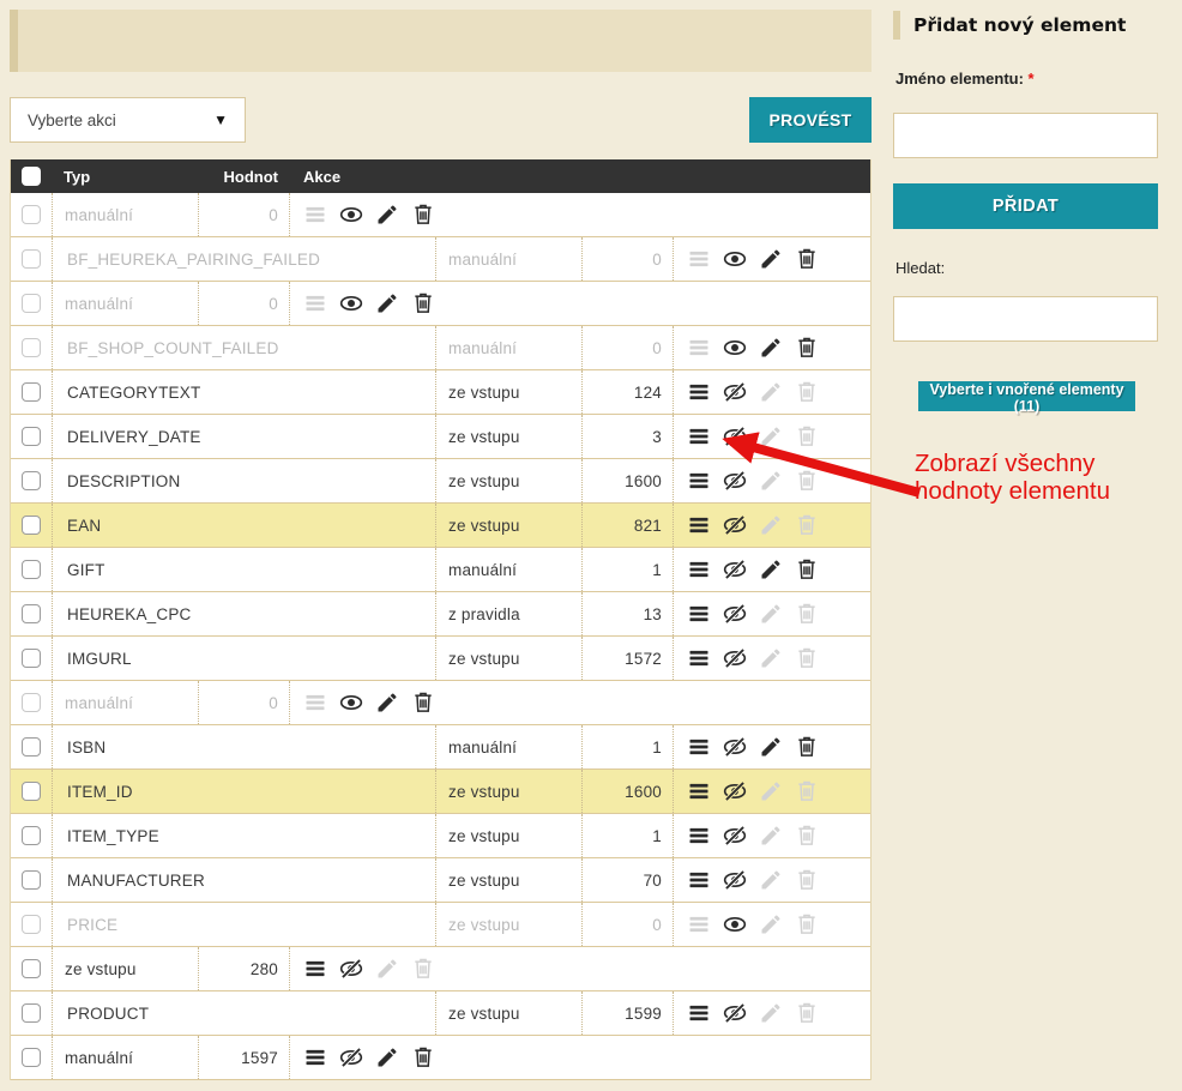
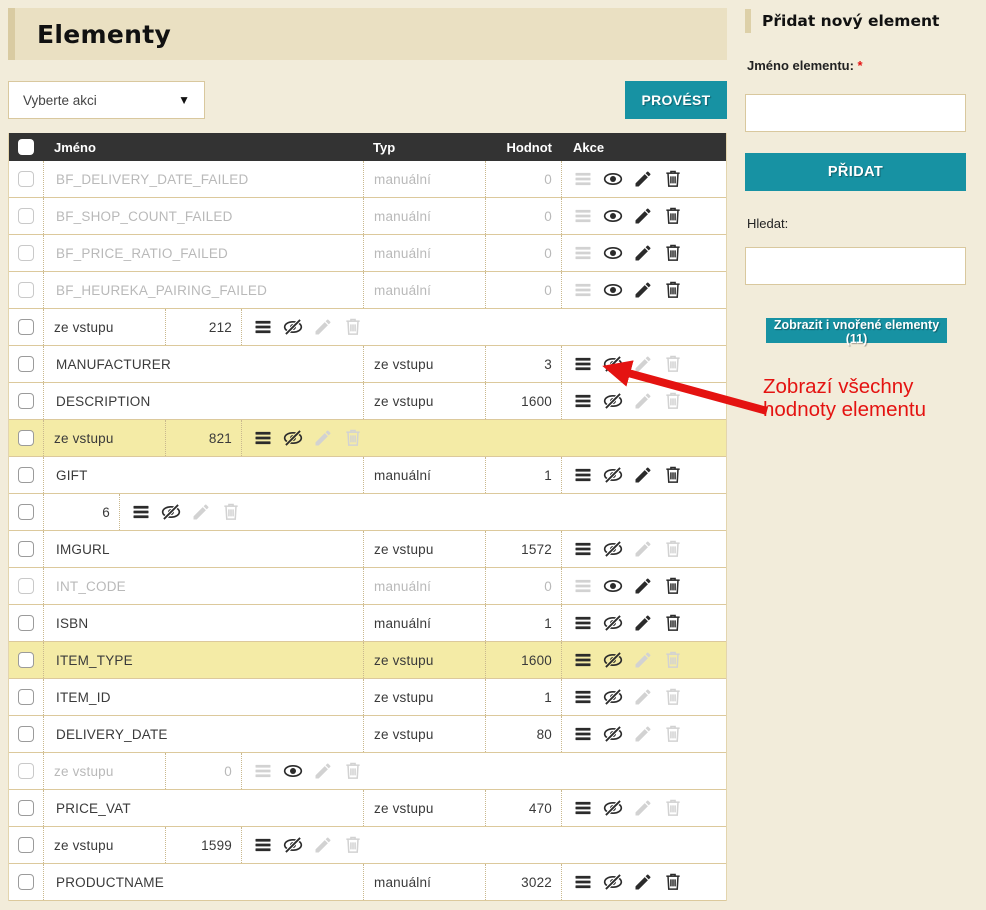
+ Elementy
  Vyberte akci
  ▼
  PROVÉST
+ Jméno
  Typ
  Hodnot
  Akce
+ BF_DELIVERY_DATE_FAILED
  manuální
  0
- BF_HEUREKA_PAIRING_FAILED
+ BF_SHOP_COUNT_FAILED
  manuální
  0
+ BF_PRICE_RATIO_FAILED
  manuální
  0
- BF_SHOP_COUNT_FAILED
+ BF_HEUREKA_PAIRING_FAILED
  manuální
  0
- CATEGORYTEXT
  ze vstupu
- 124
+ 212
- DELIVERY_DATE
+ MANUFACTURER
  ze vstupu
  3
  DESCRIPTION
  ze vstupu
  1600
- EAN
  ze vstupu
  821
  GIFT
  manuální
  1
- HEUREKA_CPC
- z pravidla
- 13
+ 6
  IMGURL
  ze vstupu
  1572
+ INT_CODE
  manuální
  0
  ISBN
  manuální
  1
- ITEM_ID
+ ITEM_TYPE
  ze vstupu
  1600
- ITEM_TYPE
+ ITEM_ID
  ze vstupu
  1
- MANUFACTURER
+ DELIVERY_DATE
  ze vstupu
- 70
+ 80
- PRICE
  ze vstupu
  0
+ PRICE_VAT
  ze vstupu
- 280
+ 470
- PRODUCT
  ze vstupu
  1599
+ PRODUCTNAME
  manuální
- 1597
+ 3022
  Přidat nový element
  Jméno elementu: *
  PŘIDAT
  Hledat:
- Vyberte i vnořené elementy (11)
+ Zobrazit i vnořené elementy (11)
  Zobrazí všechny
  hodnoty elementu
